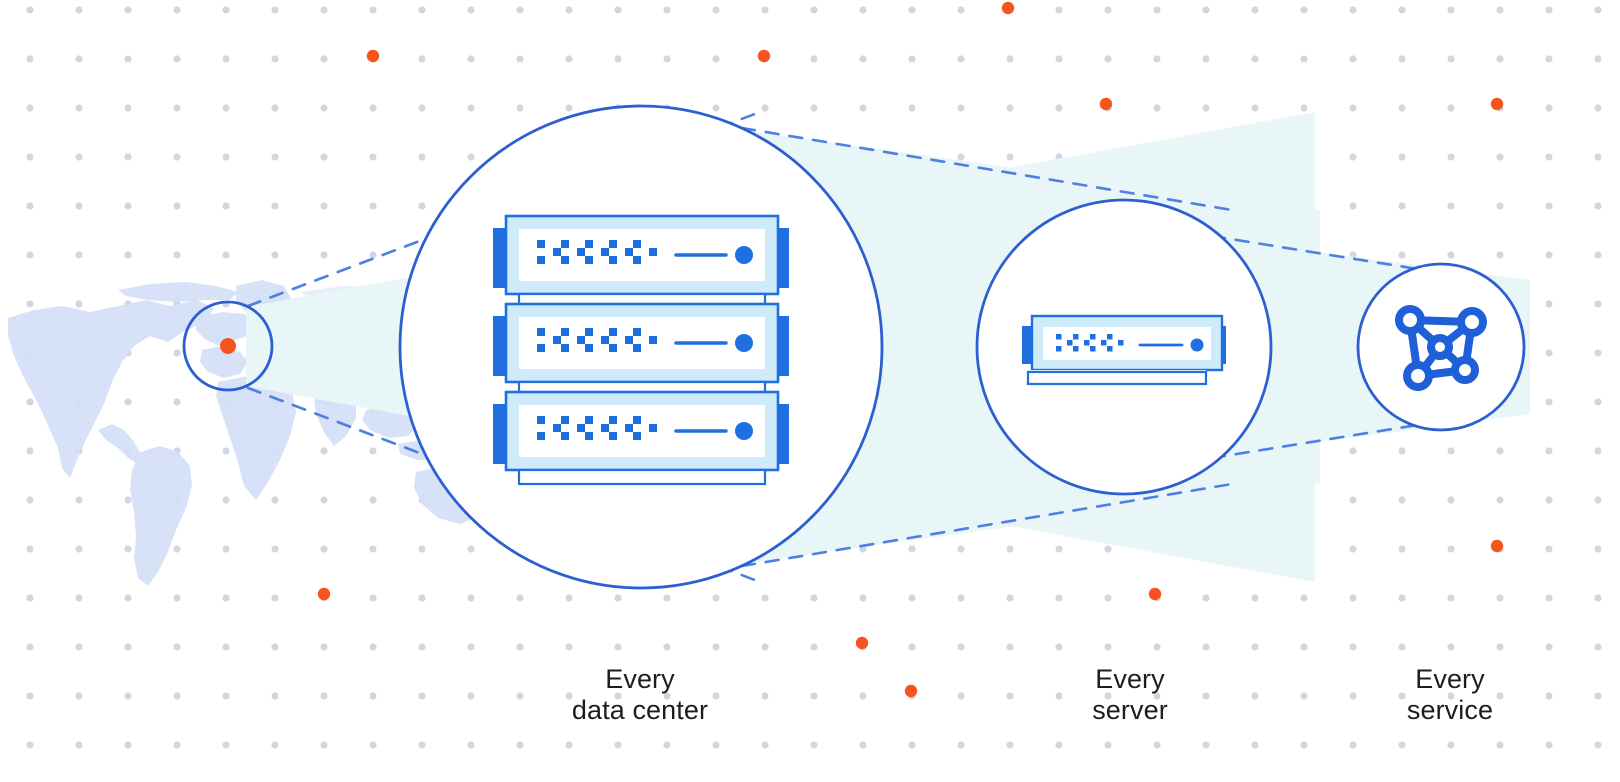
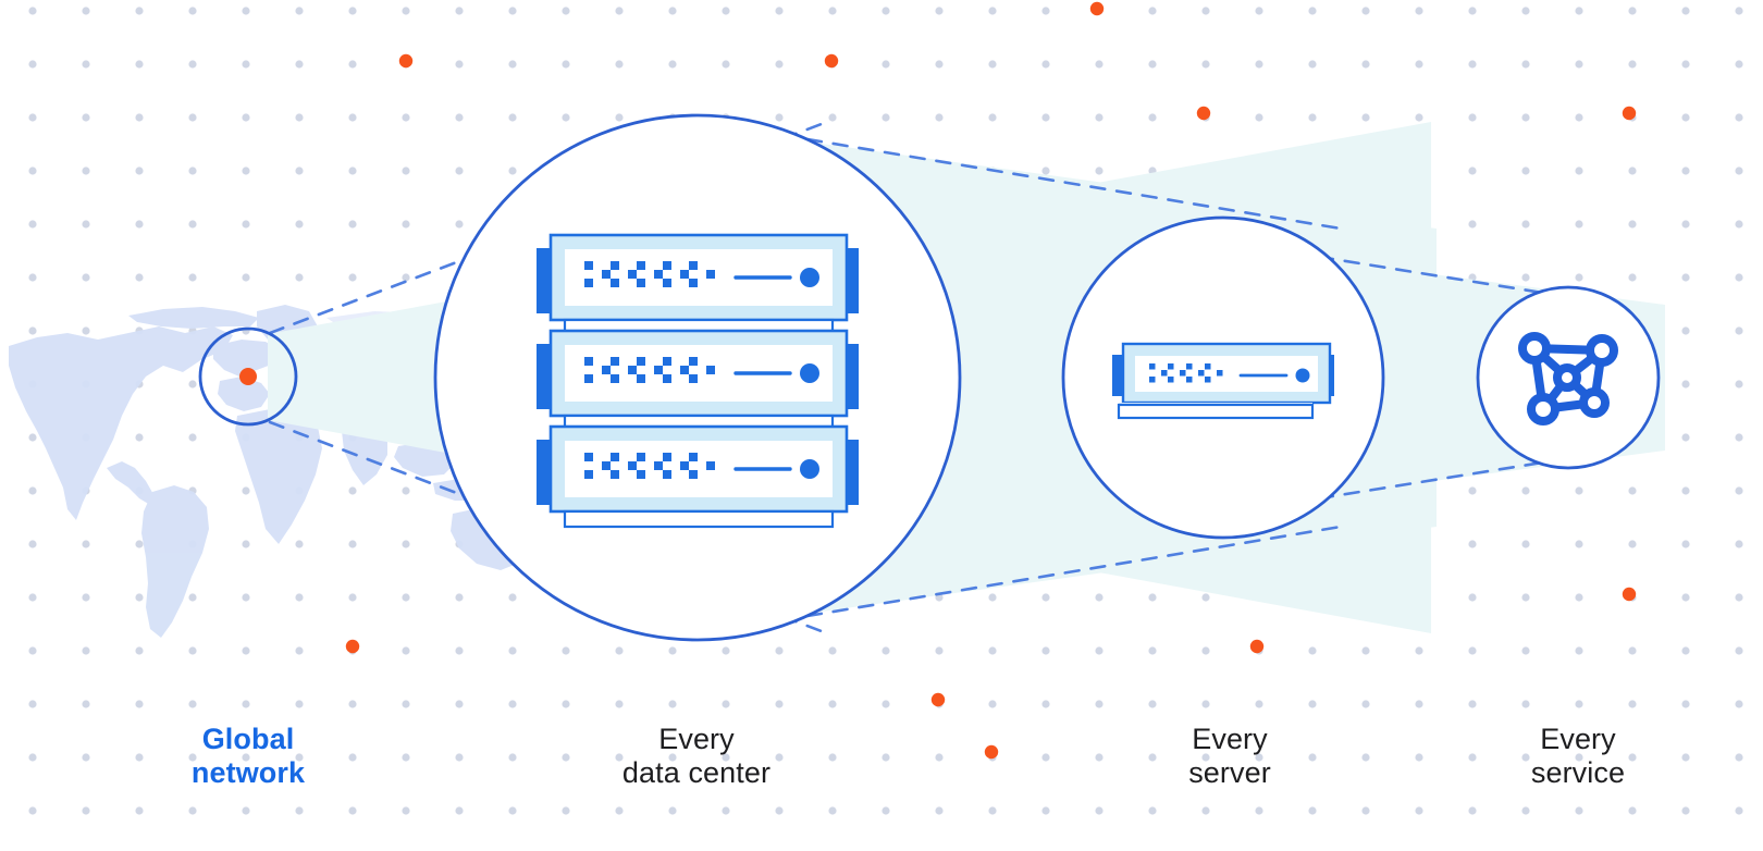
+ Global
+ network
  Every
  data center
  Every
  server
  Every
  service
